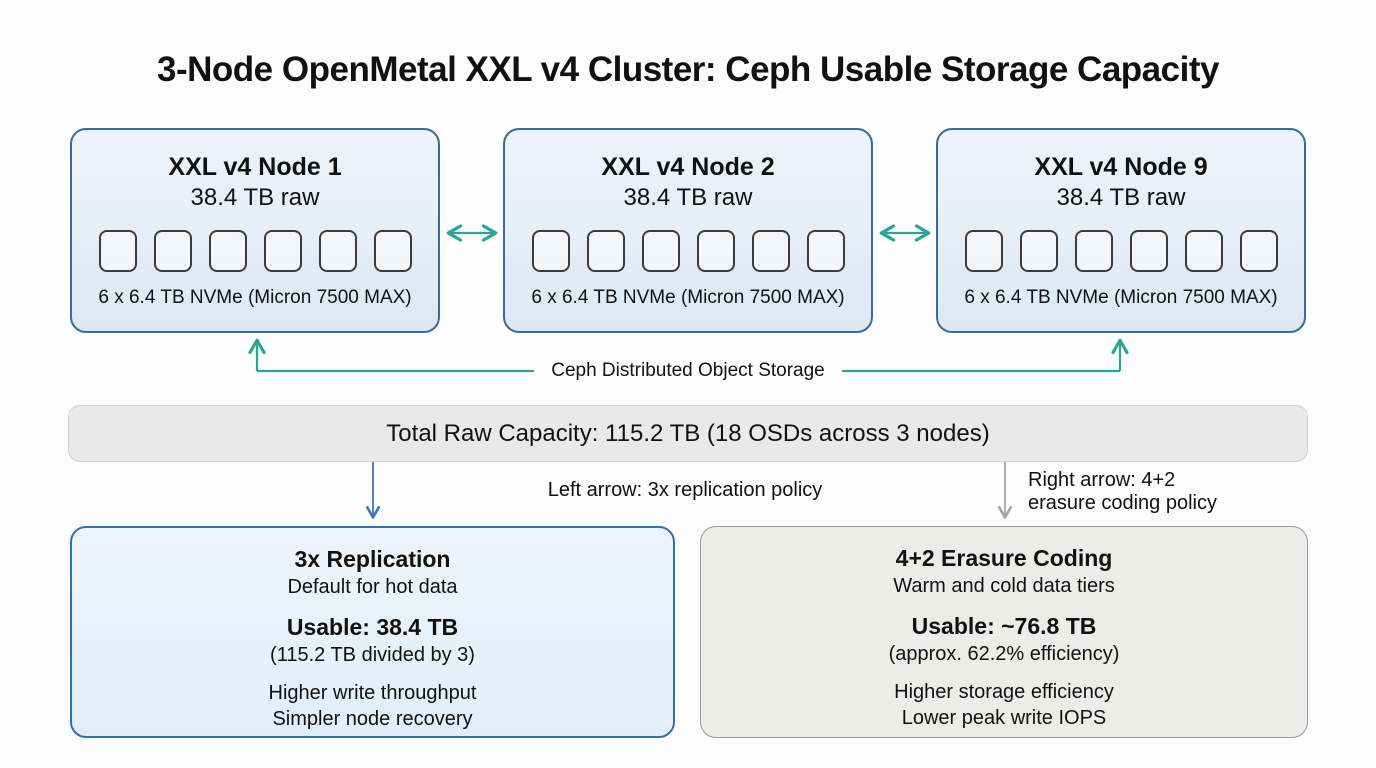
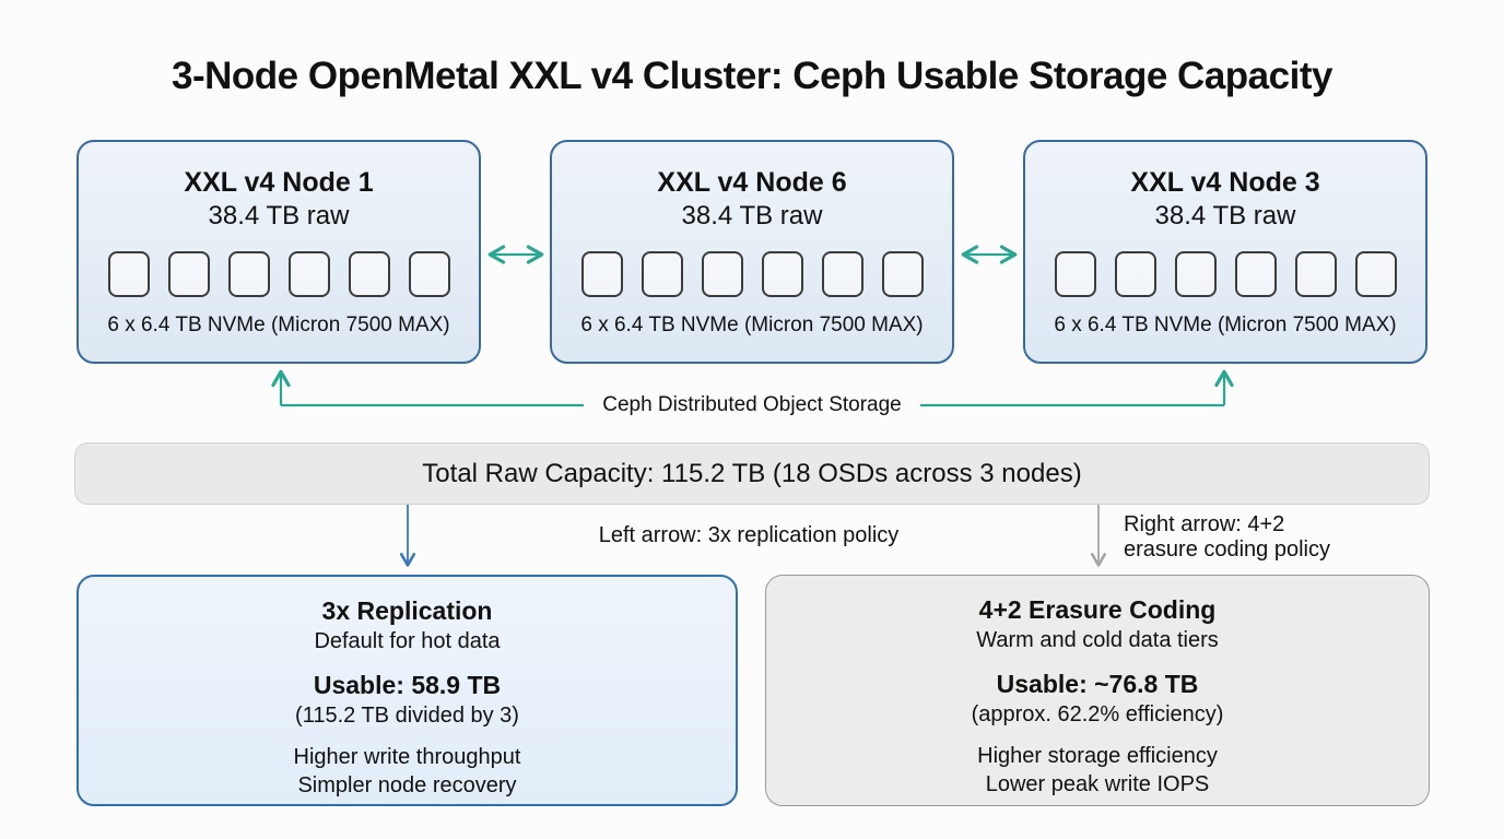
  3-Node OpenMetal XXL v4 Cluster: Ceph Usable Storage Capacity
  XXL v4 Node 1
  38.4 TB raw
  6 x 6.4 TB NVMe (Micron 7500 MAX)
- XXL v4 Node 2
+ XXL v4 Node 6
  38.4 TB raw
  6 x 6.4 TB NVMe (Micron 7500 MAX)
- XXL v4 Node 9
+ XXL v4 Node 3
  38.4 TB raw
  6 x 6.4 TB NVMe (Micron 7500 MAX)
  Ceph Distributed Object Storage
  Total Raw Capacity: 115.2 TB (18 OSDs across 3 nodes)
  Left arrow: 3x replication policy
  Right arrow: 4+2
  erasure coding policy
  3x Replication
  Default for hot data
- Usable: 38.4 TB
+ Usable: 58.9 TB
  (115.2 TB divided by 3)
  Higher write throughput
  Simpler node recovery
  4+2 Erasure Coding
  Warm and cold data tiers
  Usable: ~76.8 TB
  (approx. 62.2% efficiency)
  Higher storage efficiency
  Lower peak write IOPS
